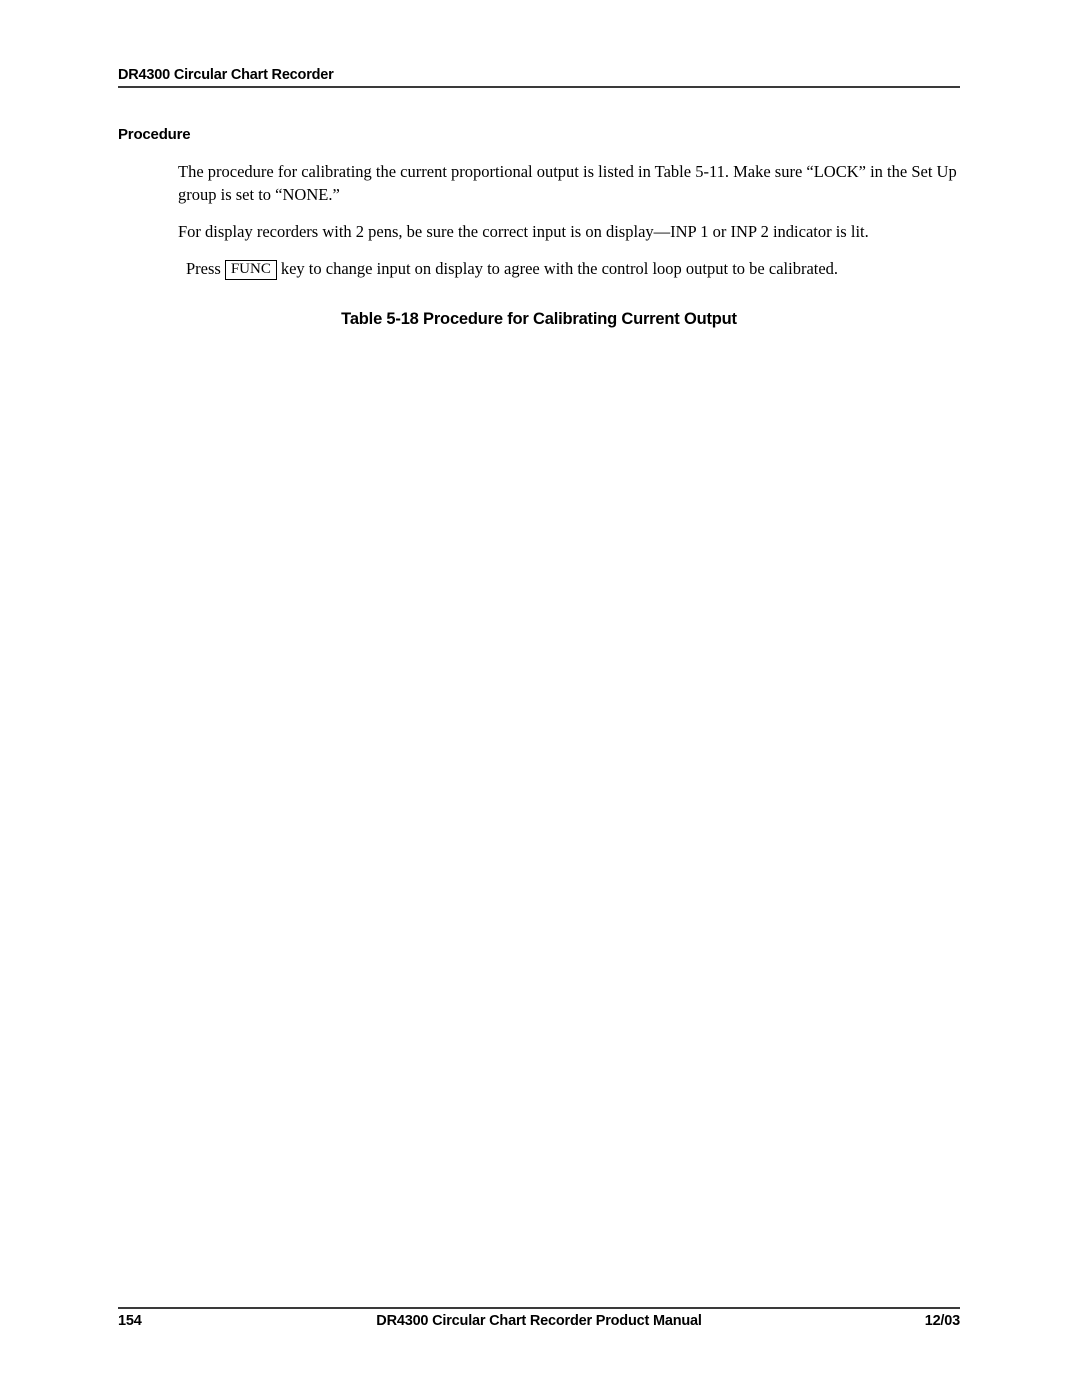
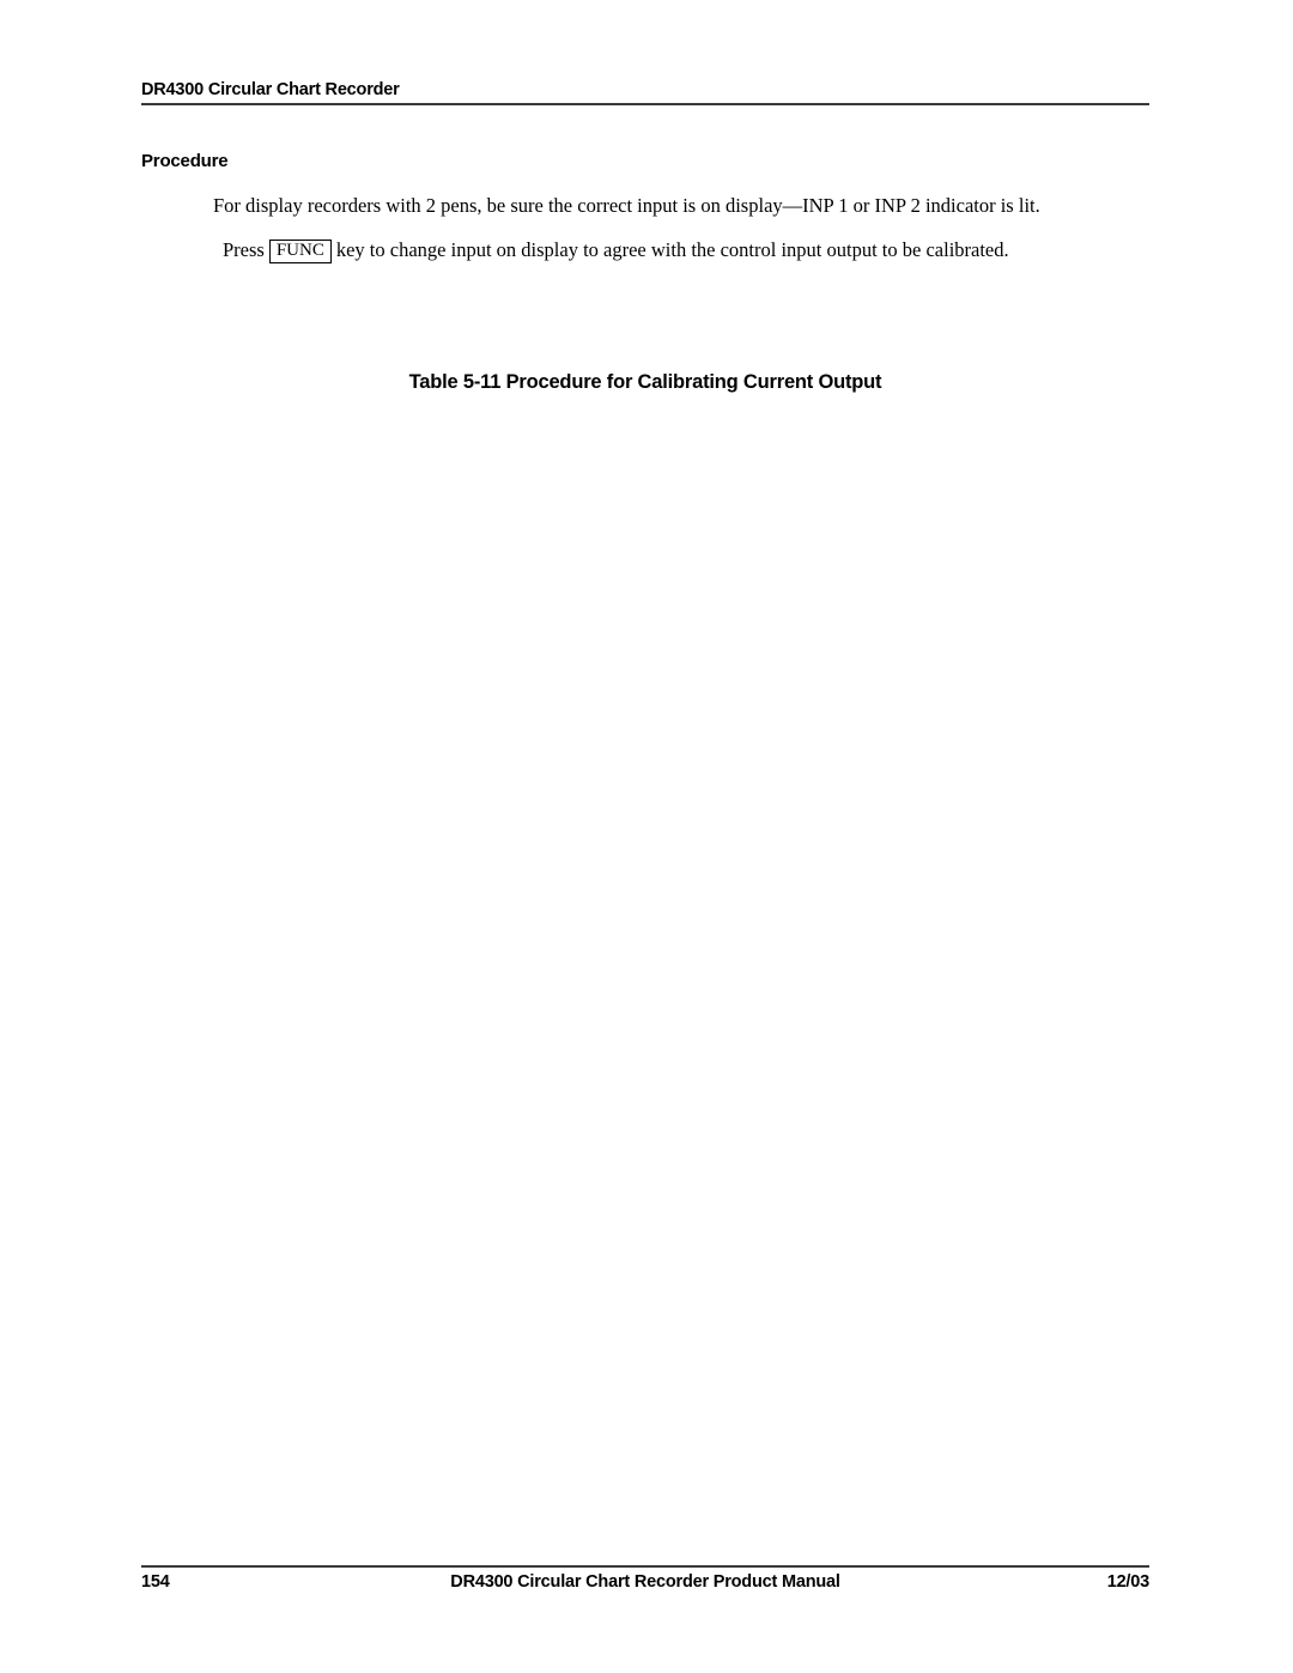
  DR4300 Circular Chart Recorder
  Procedure
- The procedure for calibrating the current proportional output is listed in Table 5-11. Make sure “LOCK” in the Set Up group is set to “NONE.”
  For display recorders with 2 pens, be sure the correct input is on display—INP 1 or INP 2 indicator is lit.
- Press FUNC key to change input on display to agree with the control loop output to be calibrated.
+ Press FUNC key to change input on display to agree with the control input output to be calibrated.
- Table 5-18 Procedure for Calibrating Current Output
+ Table 5-11 Procedure for Calibrating Current Output
  154
  DR4300 Circular Chart Recorder Product Manual
  12/03
